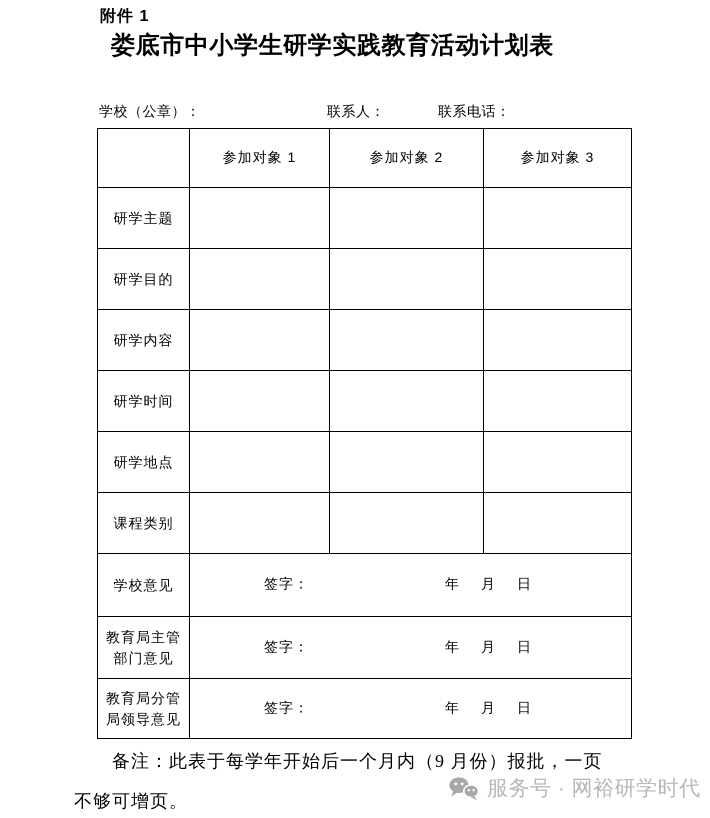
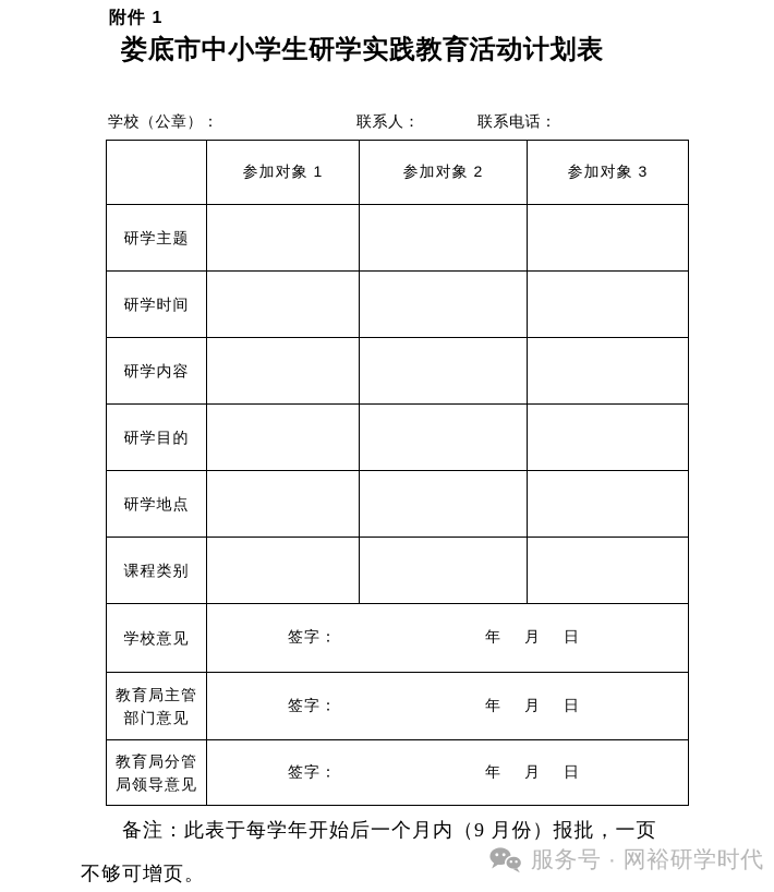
  附件 1
  娄底市中小学生研学实践教育活动计划表
  学校（公章）：
  联系人：
  联系电话：
  	参加对象 1	参加对象 2	参加对象 3
  研学主题
- 研学目的
+ 研学时间
  研学内容
- 研学时间
+ 研学目的
  研学地点
  课程类别
  学校意见	签字： 年 月 日
  教育局主管 部门意见	签字： 年 月 日
  教育局分管 局领导意见	签字： 年 月 日
  备注：此表于每学年开始后一个月内（9 月份）报批，一页
  不够可增页。
  服务号 · 网裕研学时代
